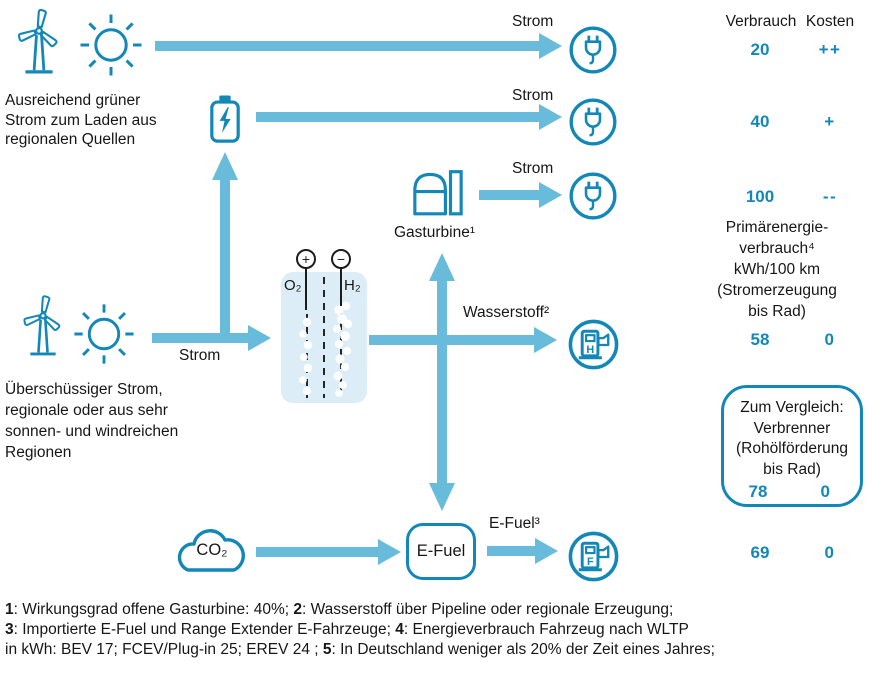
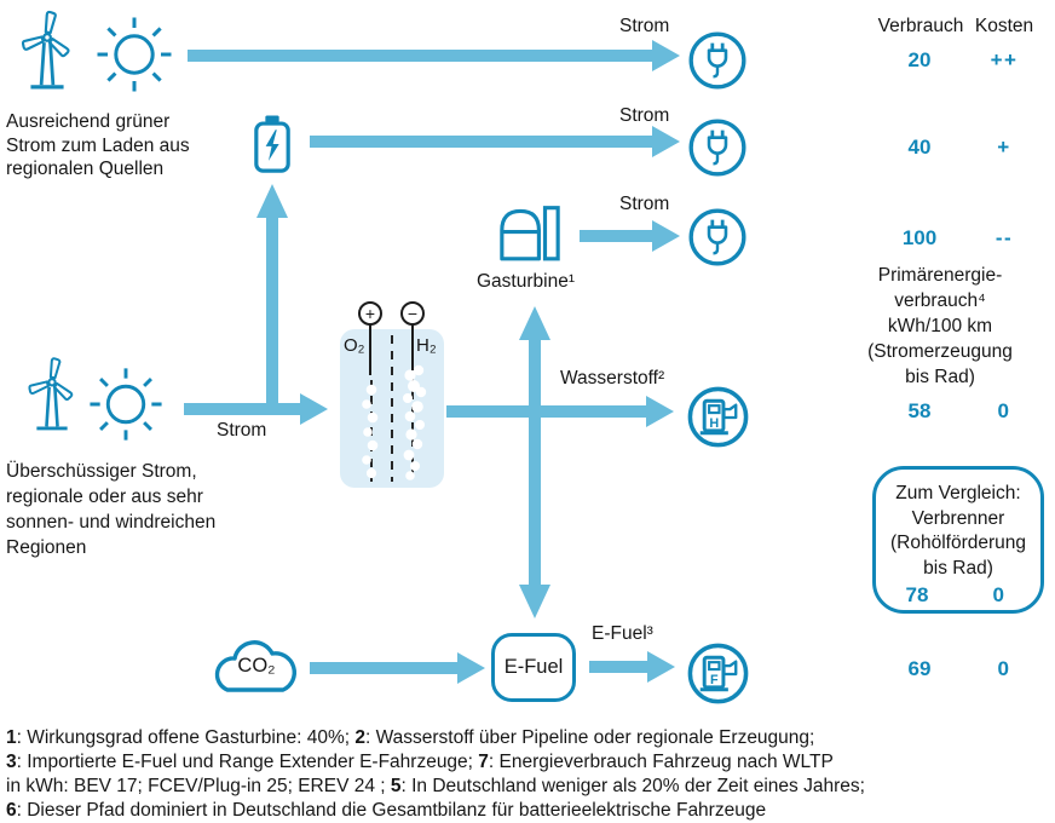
  Ausreichend grüner Strom zum Laden aus regionalen Quellen
  Strom
  Strom
  Strom
  Wasserstoff²
  E-Fuel³
  Strom
  Verbrauch
  Kosten
  20
  ++
  40
  +
  100
  --
  58
  0
  69
  0
  Primärenergie-
  verbrauch⁴
  kWh/100 km
  (Stromerzeugung
  bis Rad)
  Gasturbine¹
  +
  −
  O₂
  H₂
  Überschüssiger Strom, regionale oder aus sehr sonnen- und windreichen Regionen
  H
  Zum Vergleich:
  Verbrenner
  (Rohölförderung
  bis Rad)
  78
  0
  CO₂
  E-Fuel
  F
  1: Wirkungsgrad offene Gasturbine: 40%; 2: Wasserstoff über Pipeline oder regionale Erzeugung;
- 3: Importierte E-Fuel und Range Extender E-Fahrzeuge; 4: Energieverbrauch Fahrzeug nach WLTP
+ 3: Importierte E-Fuel und Range Extender E-Fahrzeuge; 7: Energieverbrauch Fahrzeug nach WLTP
  in kWh: BEV 17; FCEV/Plug-in 25; EREV 24 ; 5: In Deutschland weniger als 20% der Zeit eines Jahres;
+ 6: Dieser Pfad dominiert in Deutschland die Gesamtbilanz für batterieelektrische Fahrzeuge
